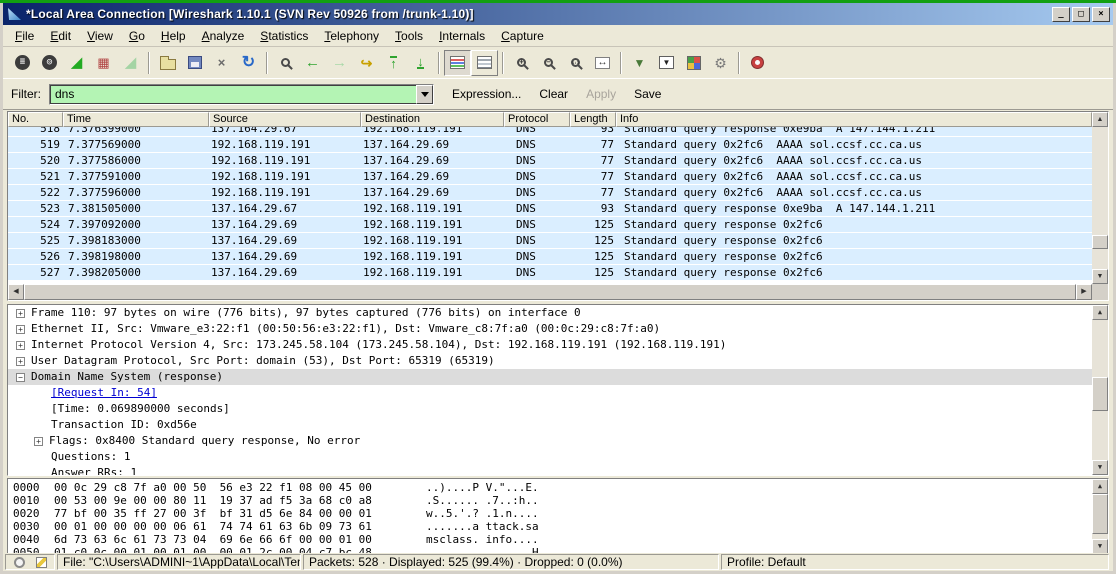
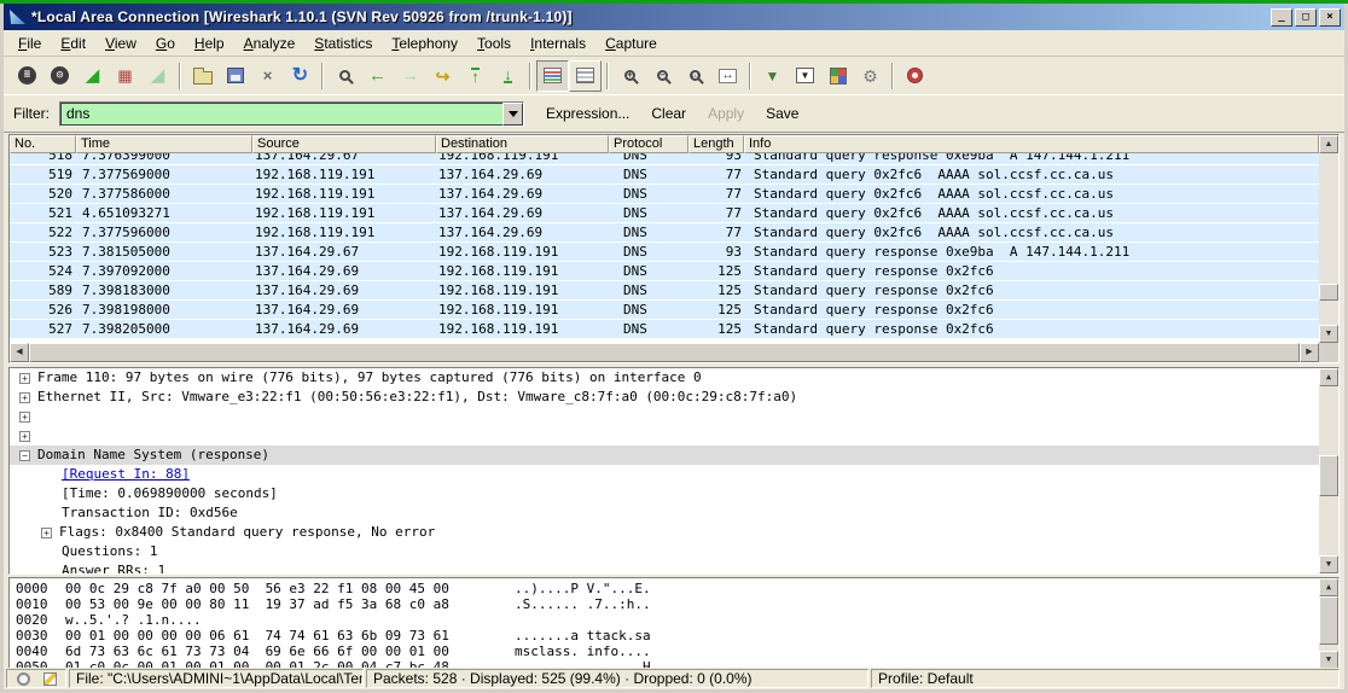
  *Local Area Connection [Wireshark 1.10.1 (SVN Rev 50926 from /trunk-1.10)]
  _
  □
  ×
  File
  Edit
  View
  Go
  Help
  Analyze
  Statistics
  Telephony
  Tools
  Internals
  Capture
  ≡
  ◎
  ◢
  ▦
  ◢
  ×
  ↻
  ←
  →
  ↪
  ↑
  ↓
  +
  −
  ↔
  ▼
  ▼
  ⚙
  Filter:
  dns
  Expression...
  Clear
  Apply
  Save
  No.
  Time
  Source
  Destination
  Protocol
  Length
  Info
  518
  7.376399000
  137.164.29.67
  192.168.119.191
  DNS
  93
  Standard query response 0xe9ba A 147.144.1.211
  519
  7.377569000
  192.168.119.191
  137.164.29.69
  DNS
  77
  Standard query 0x2fc6 AAAA sol.ccsf.cc.ca.us
  520
  7.377586000
  192.168.119.191
  137.164.29.69
  DNS
  77
  Standard query 0x2fc6 AAAA sol.ccsf.cc.ca.us
  521
- 7.377591000
+ 4.651093271
  192.168.119.191
  137.164.29.69
  DNS
  77
  Standard query 0x2fc6 AAAA sol.ccsf.cc.ca.us
  522
  7.377596000
  192.168.119.191
  137.164.29.69
  DNS
  77
  Standard query 0x2fc6 AAAA sol.ccsf.cc.ca.us
  523
  7.381505000
  137.164.29.67
  192.168.119.191
  DNS
  93
  Standard query response 0xe9ba A 147.144.1.211
  524
  7.397092000
  137.164.29.69
  192.168.119.191
  DNS
  125
  Standard query response 0x2fc6
- 525
+ 589
  7.398183000
  137.164.29.69
  192.168.119.191
  DNS
  125
  Standard query response 0x2fc6
  526
  7.398198000
  137.164.29.69
  192.168.119.191
  DNS
  125
  Standard query response 0x2fc6
  527
  7.398205000
  137.164.29.69
  192.168.119.191
  DNS
  125
  Standard query response 0x2fc6
  +
  Frame 110: 97 bytes on wire (776 bits), 97 bytes captured (776 bits) on interface 0
  +
  Ethernet II, Src: Vmware_e3:22:f1 (00:50:56:e3:22:f1), Dst: Vmware_c8:7f:a0 (00:0c:29:c8:7f:a0)
  +
- Internet Protocol Version 4, Src: 173.245.58.104 (173.245.58.104), Dst: 192.168.119.191 (192.168.119.191)
  +
- User Datagram Protocol, Src Port: domain (53), Dst Port: 65319 (65319)
  −
  Domain Name System (response)
- [Request In: 54]
+ [Request In: 88]
  [Time: 0.069890000 seconds]
  Transaction ID: 0xd56e
  +
  Flags: 0x8400 Standard query response, No error
  Questions: 1
  Answer RRs: 1
  ▲
  ▼
  0000
  00 0c 29 c8 7f a0 00 50 56 e3 22 f1 08 00 45 00
  ..)....P V."...E.
  0010
  00 53 00 9e 00 00 80 11 19 37 ad f5 3a 68 c0 a8
  .S...... .7..:h..
  0020
- 77 bf 00 35 ff 27 00 3f bf 31 d5 6e 84 00 00 01
  w..5.'.? .1.n....
  0030
  00 01 00 00 00 00 06 61 74 74 61 63 6b 09 73 61
  .......a ttack.sa
  0040
  6d 73 63 6c 61 73 73 04 69 6e 66 6f 00 00 01 00
  msclass. info....
  ▲
  ▼
  File: "C:\Users\ADMINI~1\AppData\Local\Te
  Packets: 528 · Displayed: 525 (99.4%) · Dropped: 0 (0.0%)
  Profile: Default
